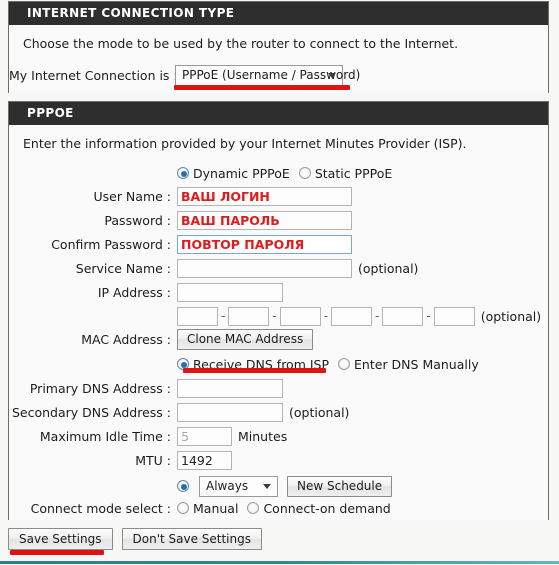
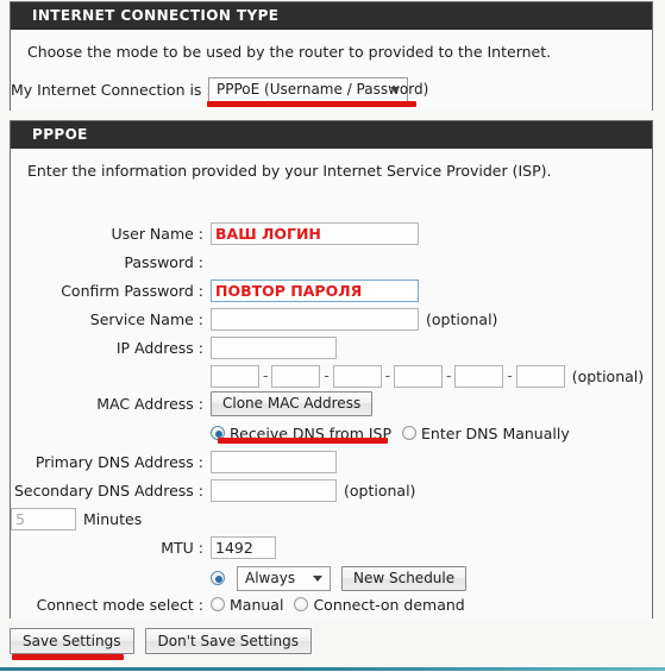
  INTERNET CONNECTION TYPE
- Choose the mode to be used by the router to connect to the Internet.
+ Choose the mode to be used by the router to provided to the Internet.
  My Internet Connection is
  PPPoE (Username / Password)
  PPPOE
- Enter the information provided by your Internet Minutes Provider (ISP).
+ Enter the information provided by your Internet Service Provider (ISP).
- Dynamic PPPoE
- Static PPPoE
  User Name :
  ВАШ ЛОГИН
  Password :
- ВАШ ПАРОЛЬ
  Confirm Password :
  ПОВТОР ПАРОЛЯ
  Service Name :
  (optional)
  IP Address :
  -
  -
  -
  -
  -
  (optional)
  MAC Address :
  Clone MAC Address
  Receive DNS from ISP
  Enter DNS Manually
  Primary DNS Address :
  Secondary DNS Address :
  (optional)
- Maximum Idle Time :
  5
  Minutes
  MTU :
  1492
  Always
  New Schedule
  Connect mode select :
  Manual
  Connect-on demand
  Save Settings
  Don't Save Settings
